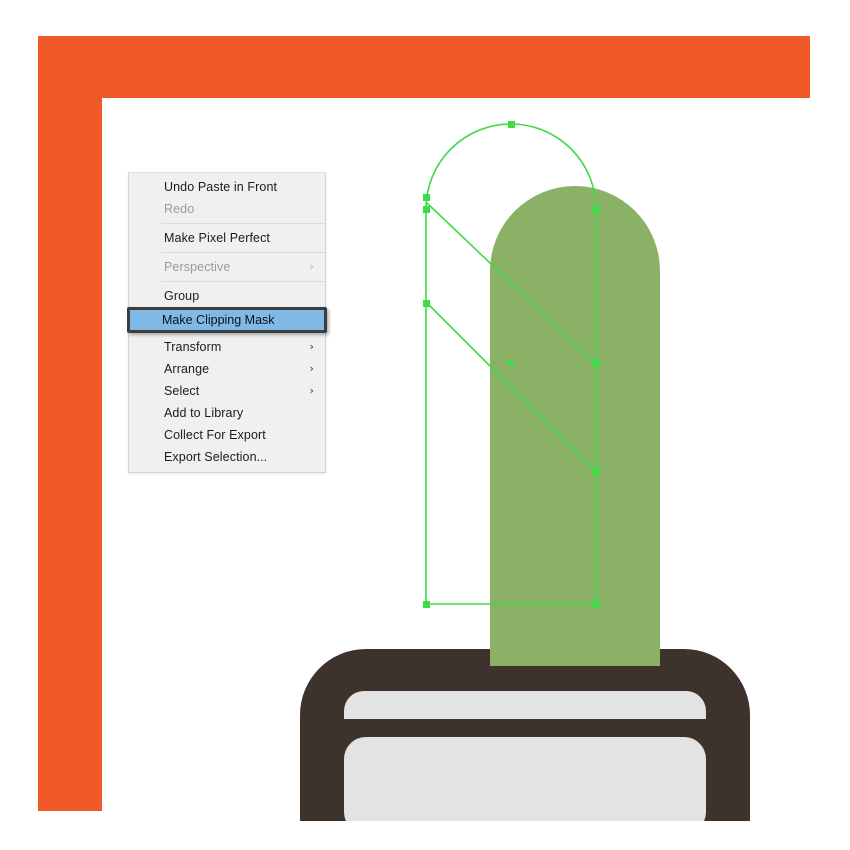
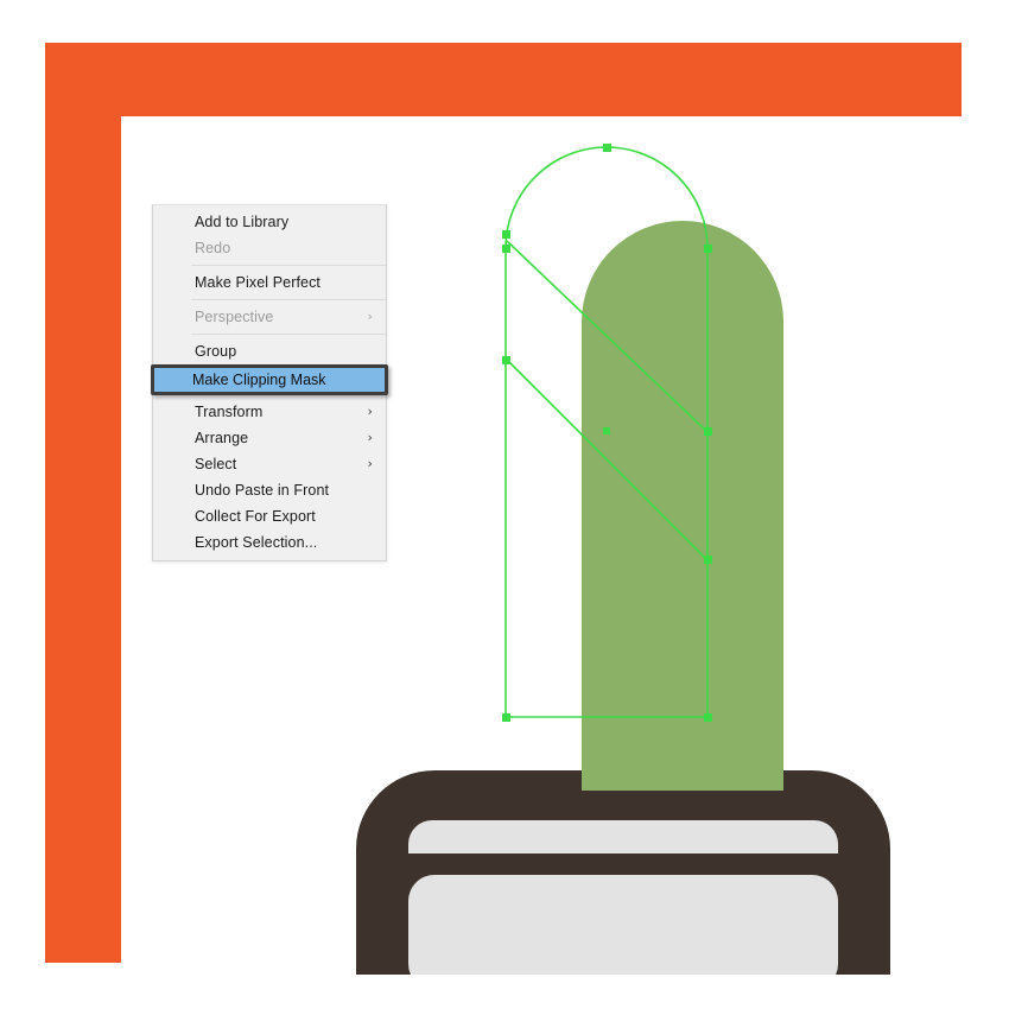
- Undo Paste in Front
+ Add to Library
  Redo
  Make Pixel Perfect
  Perspective
  ›
  Group
  Make Clipping Mask
  Transform
  ›
  Arrange
  ›
  Select
  ›
- Add to Library
+ Undo Paste in Front
  Collect For Export
  Export Selection...
